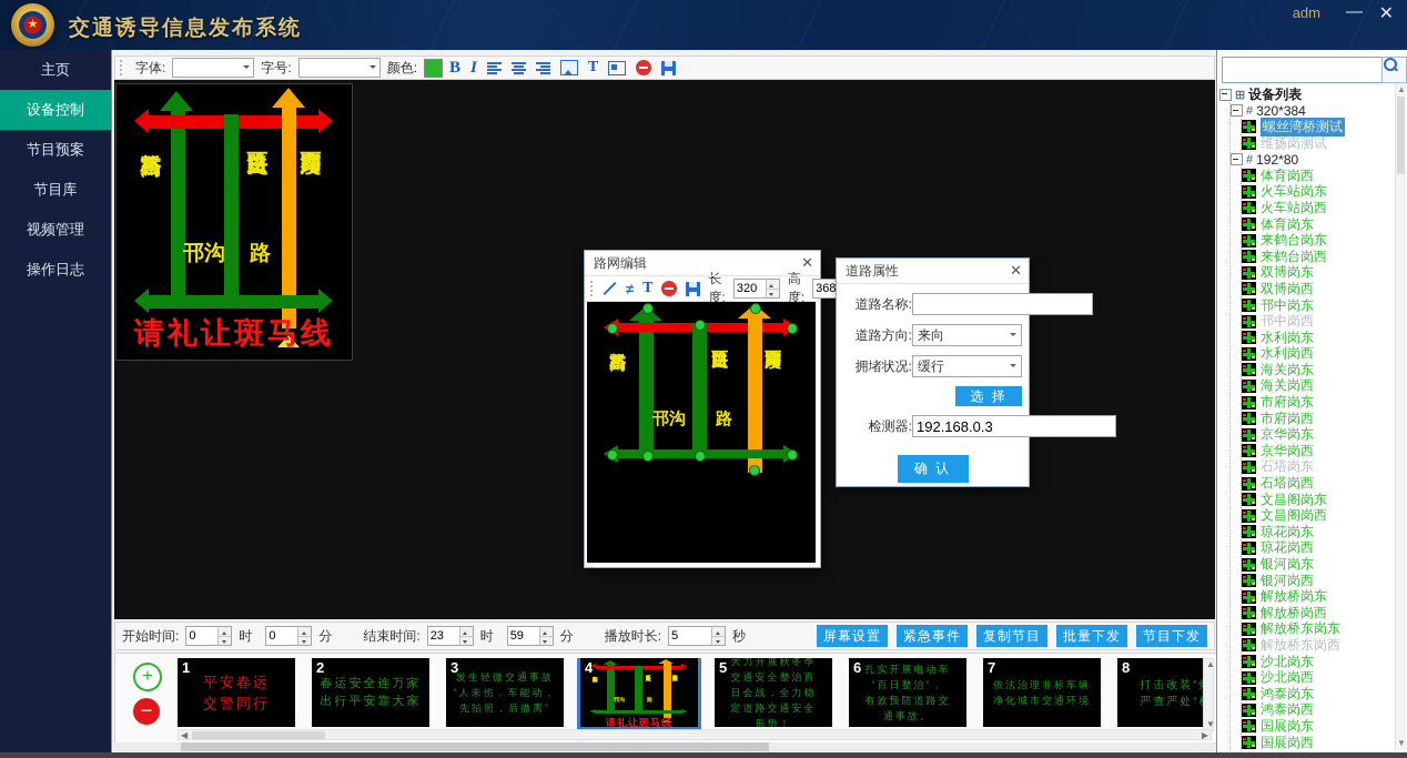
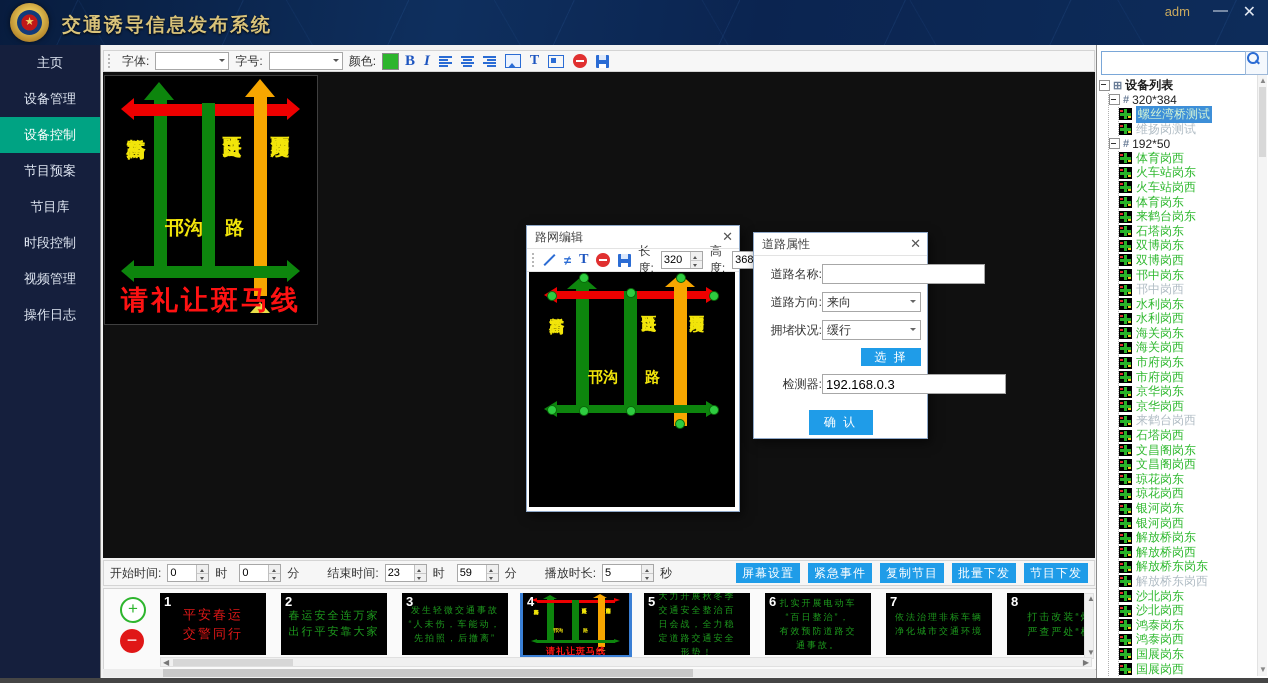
  ★
  交通诱导信息发布系统
  adm
  —
  ✕
  主页
+ 设备管理
  设备控制
  节目预案
  节目库
+ 时段控制
  视频管理
  操作日志
  字体:
  字号:
  颜色:
  B
  I
  T
  邗沟
  路
  请礼让斑马线
  路网编辑
  ✕
  ≠
  T
  长度:
  320
  高度:
  368
  邗沟
  路
  道路属性
  ✕
  道路名称:
  道路方向:
  来向
  拥堵状况:
  缓行
  选 择
  检测器:
  192.168.0.3
  确 认
  开始时间:
  0
  时
  0
  分
  结束时间:
  23
  时
  59
  分
  播放时长:
  5
  秒
  屏幕设置
  紧急事件
  复制节目
  批量下发
  节目下发
  +
  −
  1
  平安春运
  交警同行
  2
  春运安全连万家
  出行平安靠大家
  3
  发生轻微交通事故
  “人未伤，车能动，
  先拍照，后撤离”
  4
  请礼让斑马线
  5
  大力开展秋冬季
  交通安全整治百
  日会战，全力稳
  定道路交通安全
  形势！
  6
  扎实开展电动车
  “百日整治”，
  有效预防道路交
  通事故。
  7
  依法治理非标车辆
  净化城市交通环境
  8
  打击改装“
  严查严处“
  ▲
  ▼
  ◀
  ▶
  ⊞
  设备列表
  #
  320*384
  螺丝湾桥测试
  维扬岗测试
  #
- 192*80
+ 192*50
  体育岗西
  火车站岗东
  火车站岗西
  体育岗东
  来鹤台岗东
- 来鹤台岗西
+ 石塔岗东
  双博岗东
  双博岗西
  邗中岗东
  邗中岗西
  水利岗东
  水利岗西
  海关岗东
  海关岗西
  市府岗东
  市府岗西
  京华岗东
  京华岗西
- 石塔岗东
+ 来鹤台岗西
  石塔岗西
  文昌阁岗东
  文昌阁岗西
  琼花岗东
  琼花岗西
  银河岗东
  银河岗西
  解放桥岗东
  解放桥岗西
  解放桥东岗东
  解放桥东岗西
  沙北岗东
  沙北岗西
  鸿泰岗东
  鸿泰岗西
  国展岗东
  国展岗西
  ▲
  ▼
